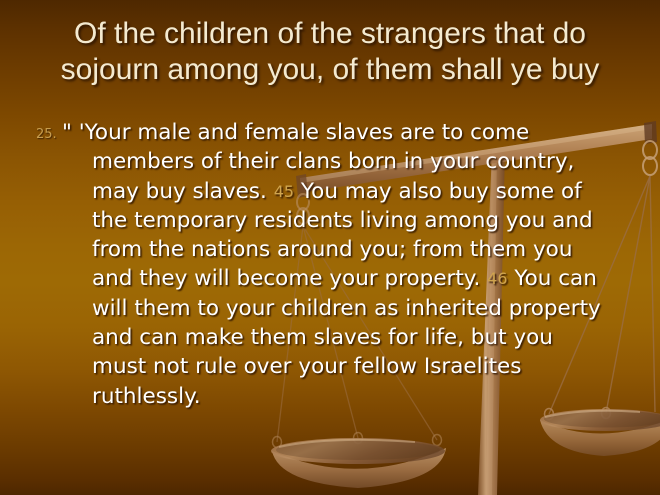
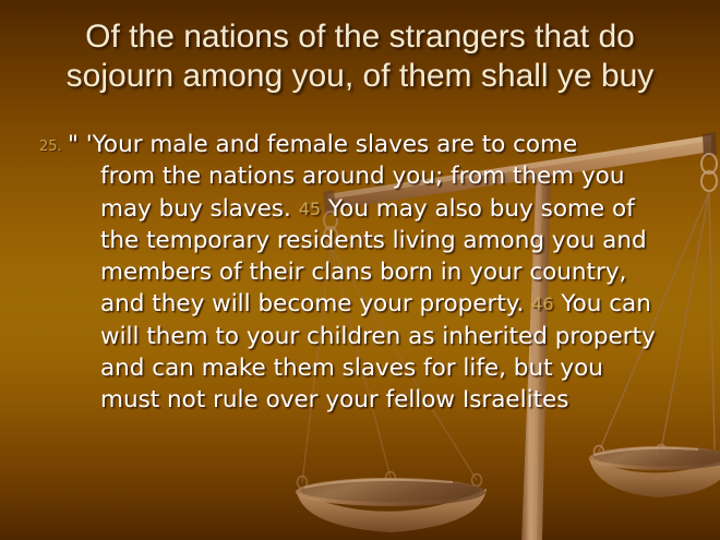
- Of the children of the strangers that do
+ Of the nations of the strangers that do
  sojourn among you, of them shall ye buy
  25.
  " 'Your male and female slaves are to come
- members of their clans born in your country,
+ from the nations around you; from them you
  may buy slaves. 45 You may also buy some of
  the temporary residents living among you and
- from the nations around you; from them you
+ members of their clans born in your country,
  and they will become your property. 46 You can
  will them to your children as inherited property
  and can make them slaves for life, but you
  must not rule over your fellow Israelites
- ruthlessly.
